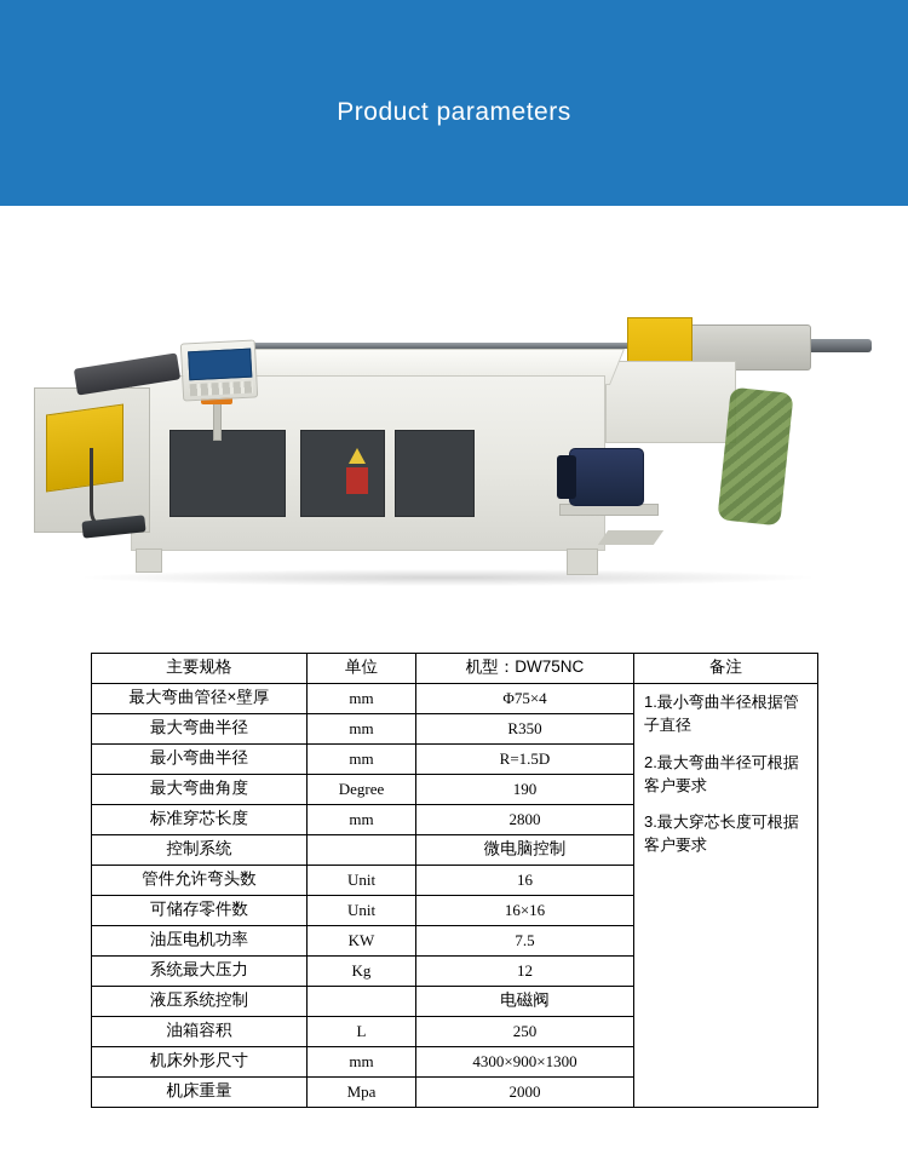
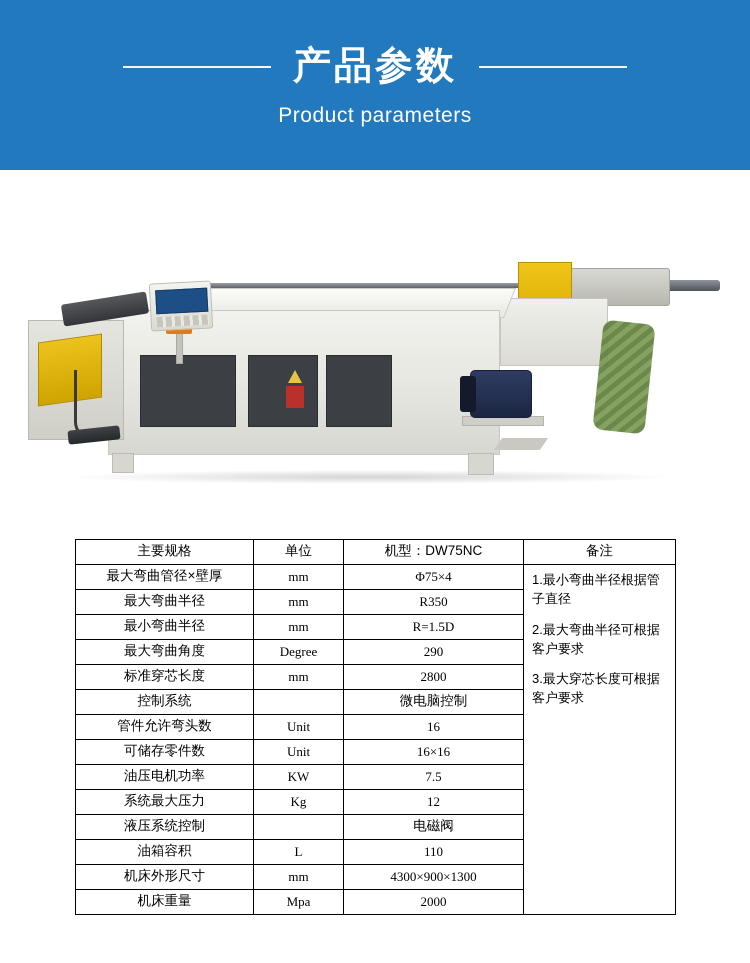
+ 产品参数
  Product parameters
  主要规格	单位	机型：DW75NC	备注
  最大弯曲管径×壁厚	mm	Φ75×4	1.最小弯曲半径根据管子直径 2.最大弯曲半径可根据客户要求 3.最大穿芯长度可根据客户要求
  最大弯曲半径	mm	R350
  最小弯曲半径	mm	R=1.5D
- 最大弯曲角度	Degree	190
+ 最大弯曲角度	Degree	290
  标准穿芯长度	mm	2800
  控制系统		微电脑控制
  管件允许弯头数	Unit	16
  可储存零件数	Unit	16×16
  油压电机功率	KW	7.5
  系统最大压力	Kg	12
  液压系统控制		电磁阀
- 油箱容积	L	250
+ 油箱容积	L	110
  机床外形尺寸	mm	4300×900×1300
  机床重量	Mpa	2000
